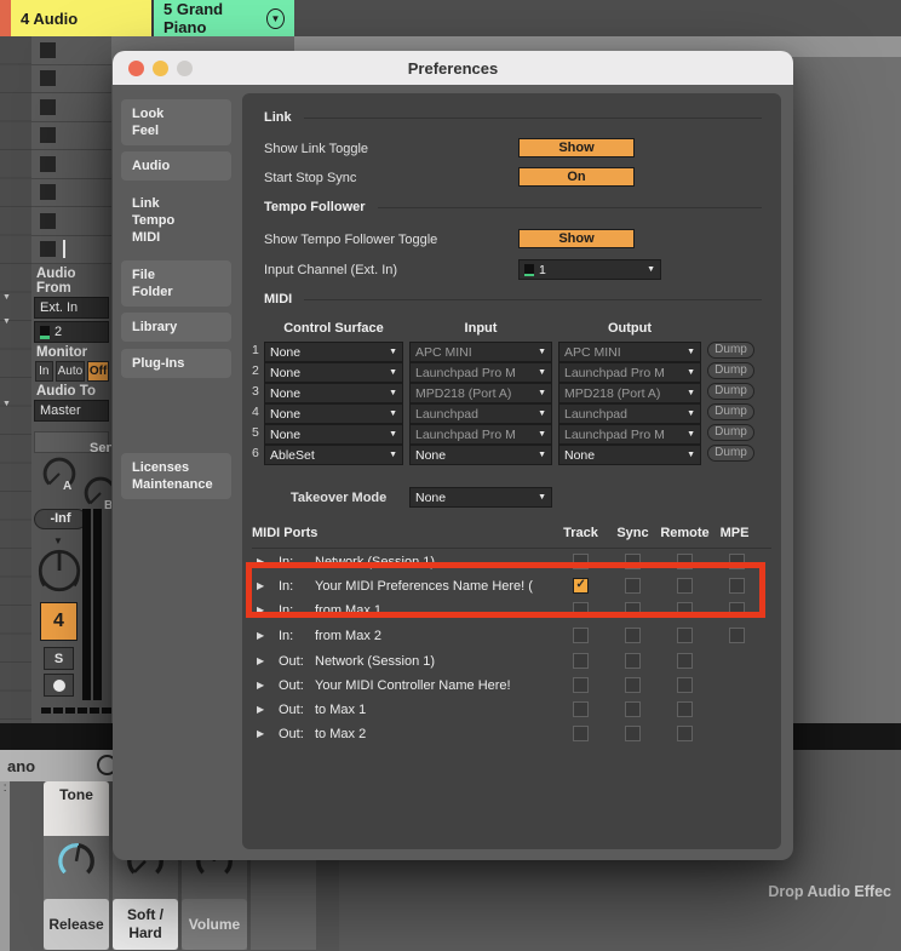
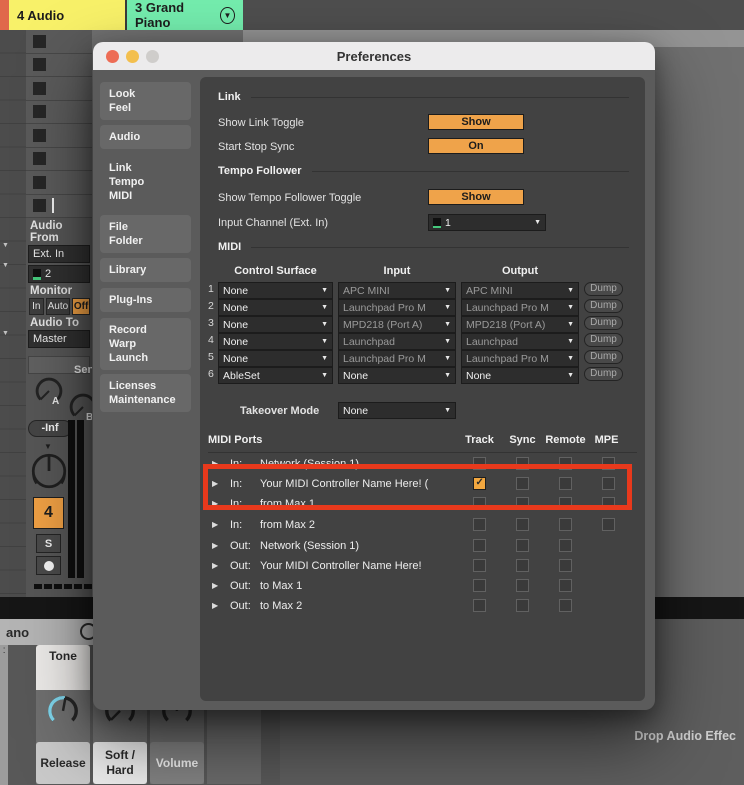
  4 Audio
- 5 Grand Piano
+ 3 Grand Piano
  ▼
  Audio From
  Ext. In
  2
  Monitor
  In
  Auto
  Off
  Audio To
  Master
  Sen
  A
  B
  -Inf
  ▼
  4
  S
  Drop Audio Effec
  ano
  :
  Tone
  Release
  Soft /
  Hard
  Volume
  Preferences
  Look
  Feel
  Audio
  Link
  Tempo
  MIDI
  File
  Folder
  Library
  Plug-Ins
+ Record
+ Warp
+ Launch
  Licenses
  Maintenance
  Link
  Show Link Toggle
  Show
  Start Stop Sync
  On
  Tempo Follower
  Show Tempo Follower Toggle
  Show
  Input Channel (Ext. In)
  1
  MIDI
  Control Surface
  Input
  Output
  1
  None
  APC MINI
  APC MINI
  Dump
  2
  None
  Launchpad Pro M
  Launchpad Pro M
  Dump
  3
  None
  MPD218 (Port A)
  MPD218 (Port A)
  Dump
  4
  None
  Launchpad
  Launchpad
  Dump
  5
  None
  Launchpad Pro M
  Launchpad Pro M
  Dump
  6
  AbleSet
  None
  None
  Dump
  Takeover Mode
  None
  MIDI Ports
  Track
  Sync
  Remote
  MPE
  ▶
  In:
  Network (Session 1)
  ▶
  In:
- Your MIDI Preferences Name Here! (
+ Your MIDI Controller Name Here! (
  ▶
  In:
  from Max 1
  ▶
  In:
  from Max 2
  ▶
  Out:
  Network (Session 1)
  ▶
  Out:
  Your MIDI Controller Name Here!
  ▶
  Out:
  to Max 1
  ▶
  Out:
  to Max 2
